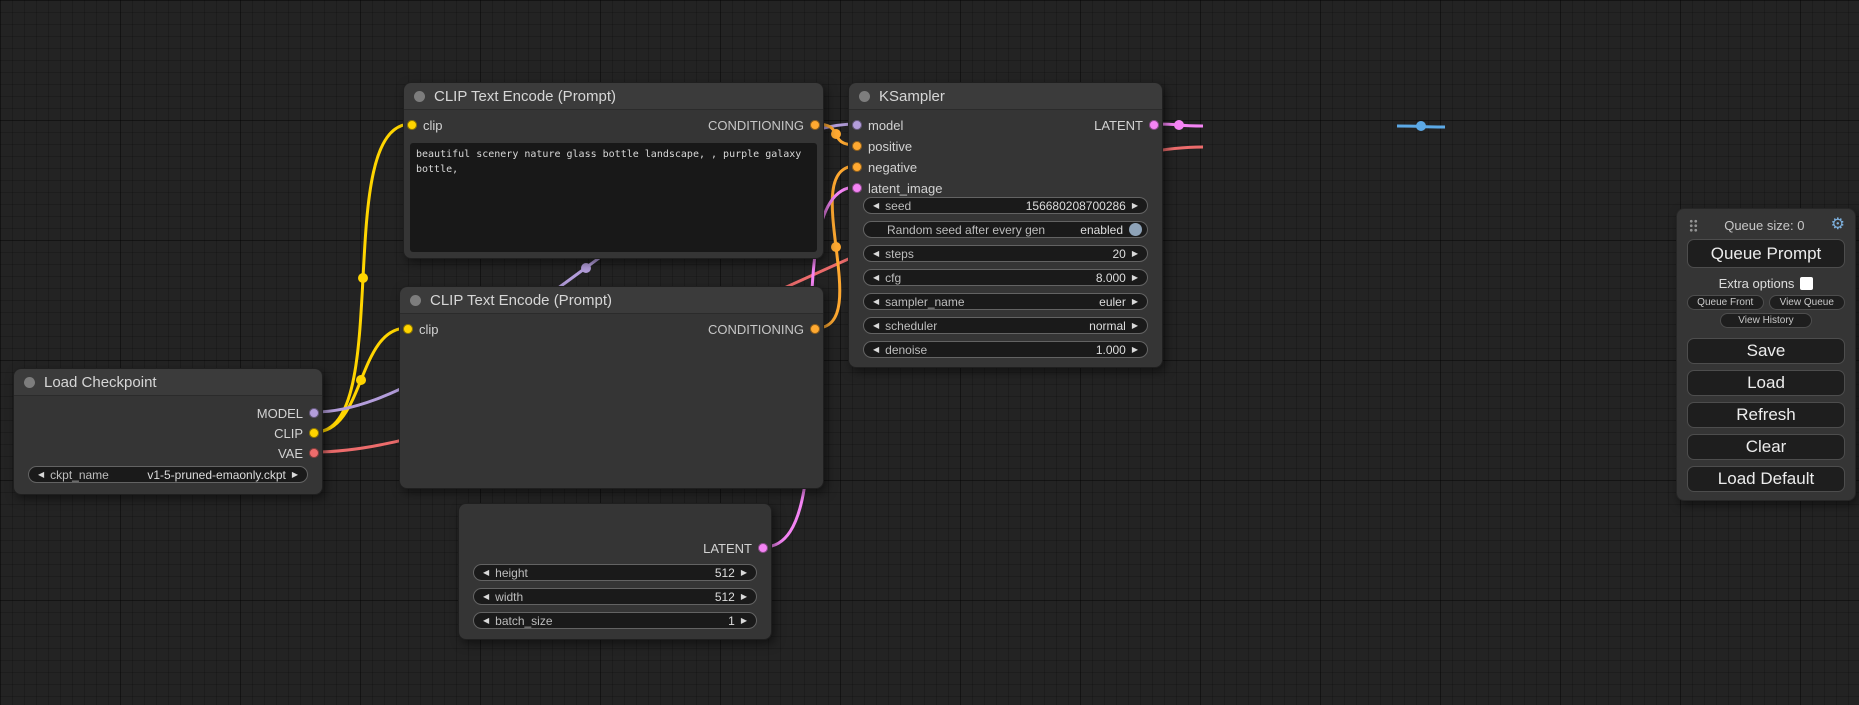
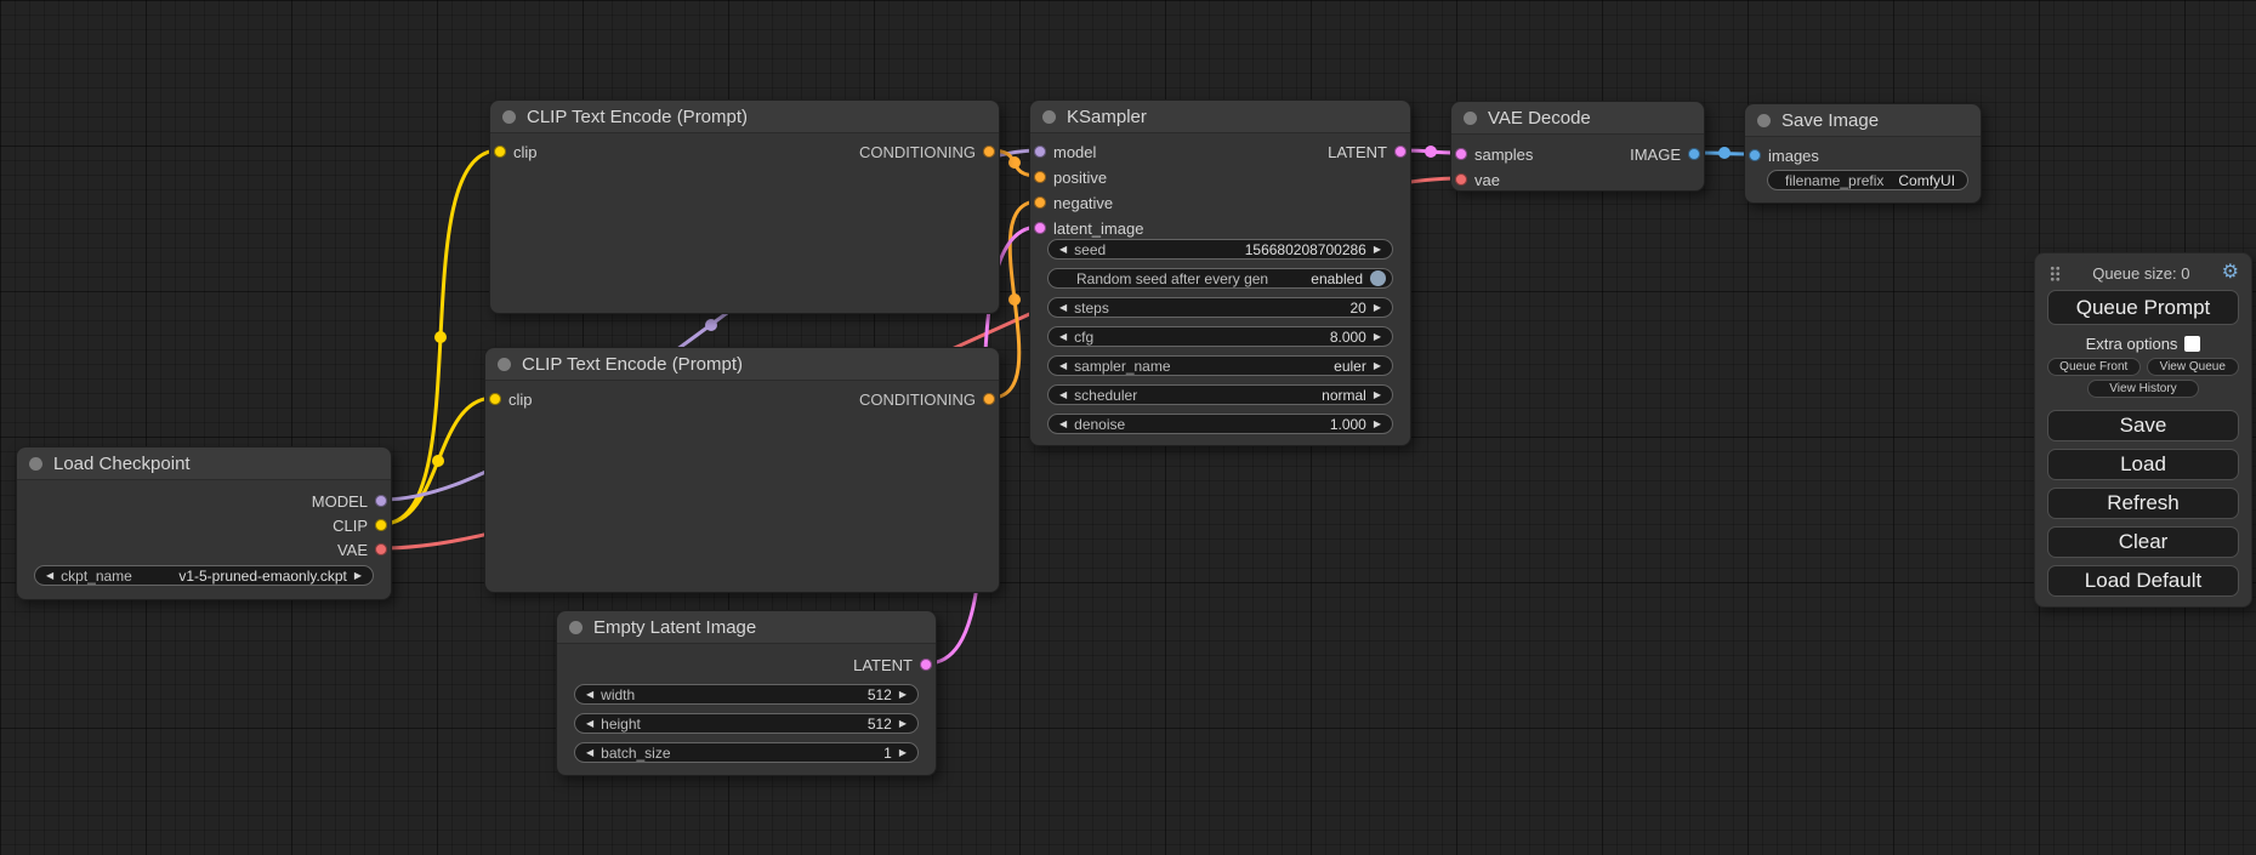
  Load Checkpoint
  MODEL
  CLIP
  VAE
  ◀
  ckpt_name
  v1-5-pruned-emaonly.ckpt
  ▶
  CLIP Text Encode (Prompt)
  clip
  CONDITIONING
- beautiful scenery nature glass bottle landscape, , purple galaxy bottle,
  CLIP Text Encode (Prompt)
  clip
  CONDITIONING
+ Empty Latent Image
  LATENT
  ◀
- height
+ width
  512
  ▶
  ◀
- width
+ height
  512
  ▶
  ◀
  batch_size
  1
  ▶
  KSampler
  model
  positive
  negative
  latent_image
  LATENT
  ◀
  seed
  156680208700286
  ▶
  Random seed after every gen
  enabled
  ◀
  steps
  20
  ▶
  ◀
  cfg
  8.000
  ▶
  ◀
  sampler_name
  euler
  ▶
  ◀
  scheduler
  normal
  ▶
  ◀
  denoise
  1.000
  ▶
+ VAE Decode
+ samples
+ vae
+ IMAGE
+ Save Image
+ images
+ filename_prefix
+ ComfyUI
  Queue size: 0
  ⚙
  Queue Prompt
  Extra options
  Queue Front
  View Queue
  View History
  Save
  Load
  Refresh
  Clear
  Load Default
